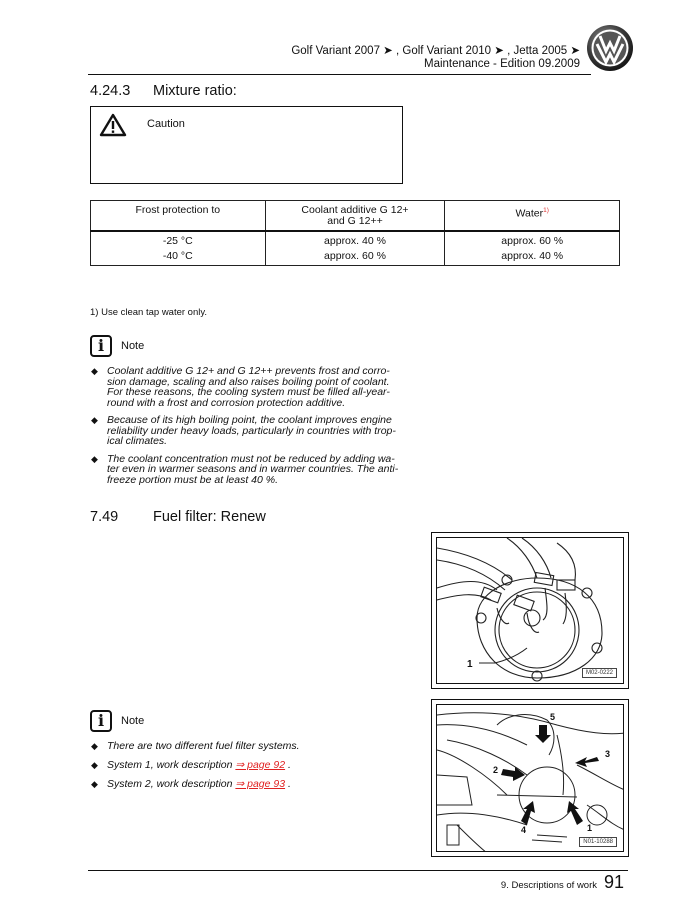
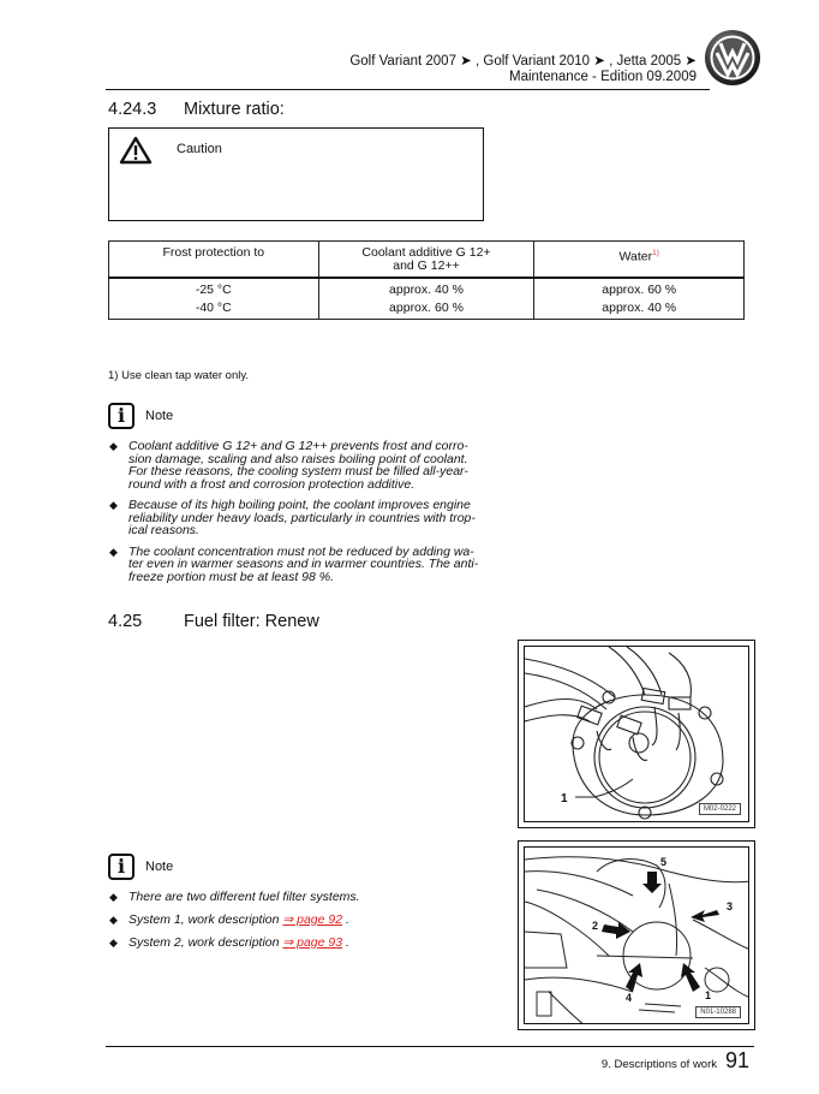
  Golf Variant 2007 ➤ , Golf Variant 2010 ➤ , Jetta 2005 ➤
  Maintenance - Edition 09.2009
  4.24.3 Mixture ratio:
  Caution
  Frost protection to	Coolant additive G 12+ and G 12++	Water
  -25 °C	approx. 40 %	approx. 60 %
  -40 °C	approx. 60 %	approx. 40 %
  1) Use clean tap water only.
  i
  Note
  ◆
  Coolant additive G 12+ and G 12++ prevents frost and corro-sion damage, scaling and also raises boiling point of coolant. For these reasons, the cooling system must be filled all-year-round with a frost and corrosion protection additive.
  ◆
- Because of its high boiling point, the coolant improves engine reliability under heavy loads, particularly in countries with trop-ical climates.
+ Because of its high boiling point, the coolant improves engine reliability under heavy loads, particularly in countries with trop-ical reasons.
  ◆
- The coolant concentration must not be reduced by adding wa-ter even in warmer seasons and in warmer countries. The anti-freeze portion must be at least 40 %.
+ The coolant concentration must not be reduced by adding wa-ter even in warmer seasons and in warmer countries. The anti-freeze portion must be at least 98 %.
- 7.49 Fuel filter: Renew
+ 4.25 Fuel filter: Renew
  i
  Note
  ◆
  There are two different fuel filter systems.
  ◆
  System 1, work description ⇒ page 92 .
  ◆
  System 2, work description ⇒ page 93 .
  1
  5
  3
  2
  4
  1
  9. Descriptions of work
  91
